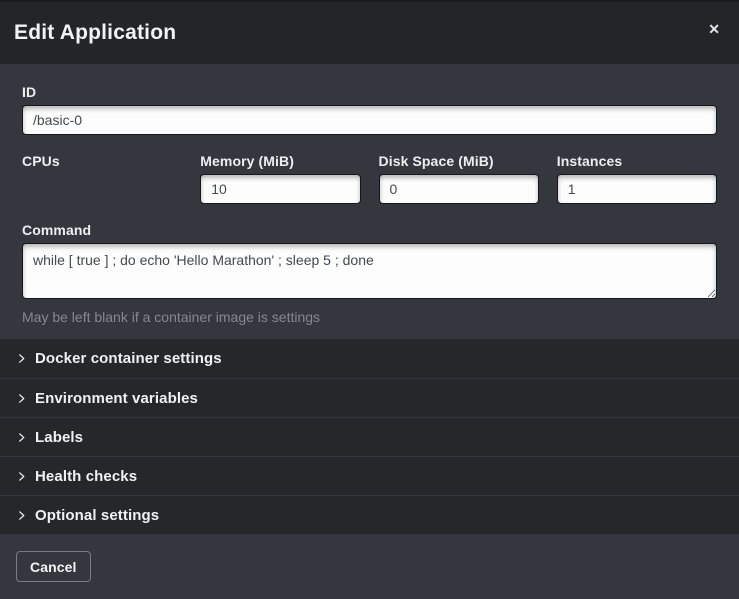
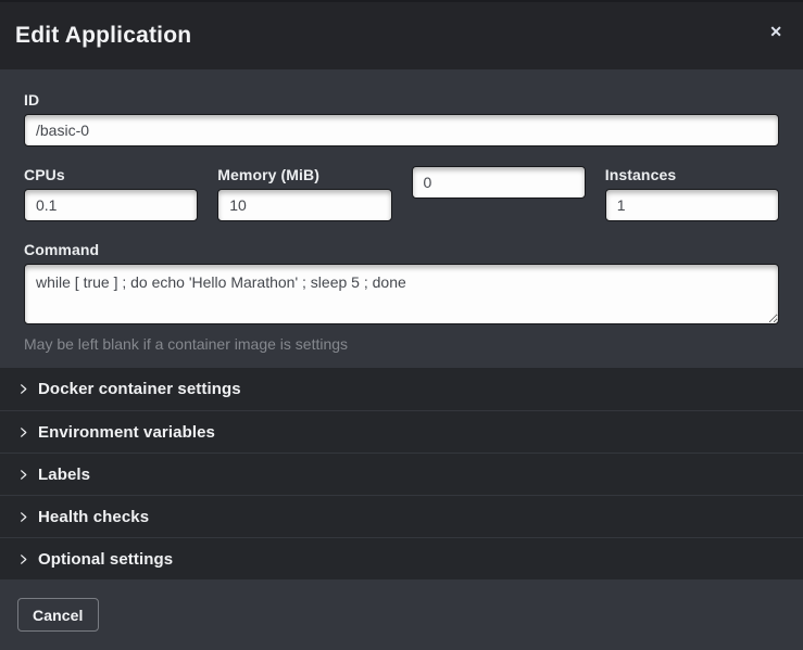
  Edit Application
  ✕
  ID
  /basic-0
  CPUs
+ 0.1
  Memory (MiB)
  10
- Disk Space (MiB)
  0
  Instances
  1
  Command
  while [ true ] ; do echo 'Hello Marathon' ; sleep 5 ; done
  May be left blank if a container image is settings
  Docker container settings
  Environment variables
  Labels
  Health checks
  Optional settings
  Cancel
